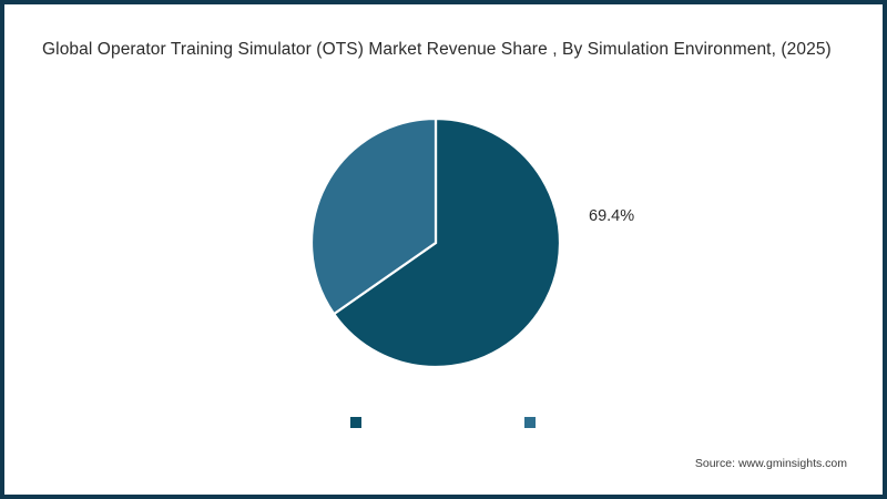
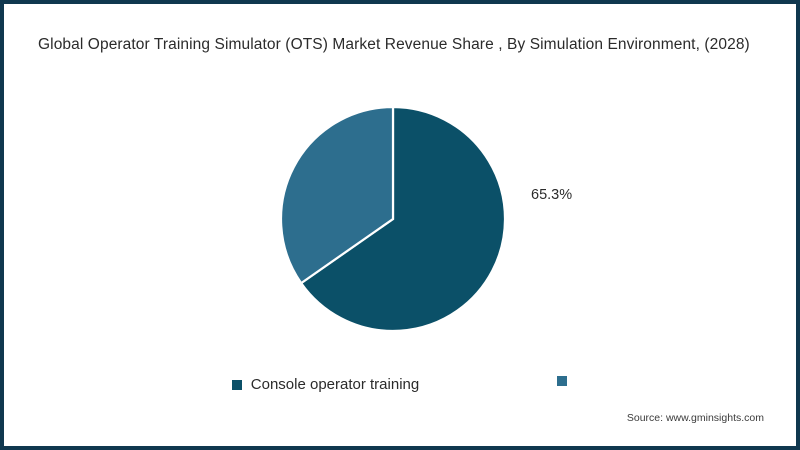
- Global Operator Training Simulator (OTS) Market Revenue Share , By Simulation Environment, (2025)
+ Global Operator Training Simulator (OTS) Market Revenue Share , By Simulation Environment, (2028)
- 69.4%
+ 65.3%
+ Console operator training
  Source: www.gminsights.com
